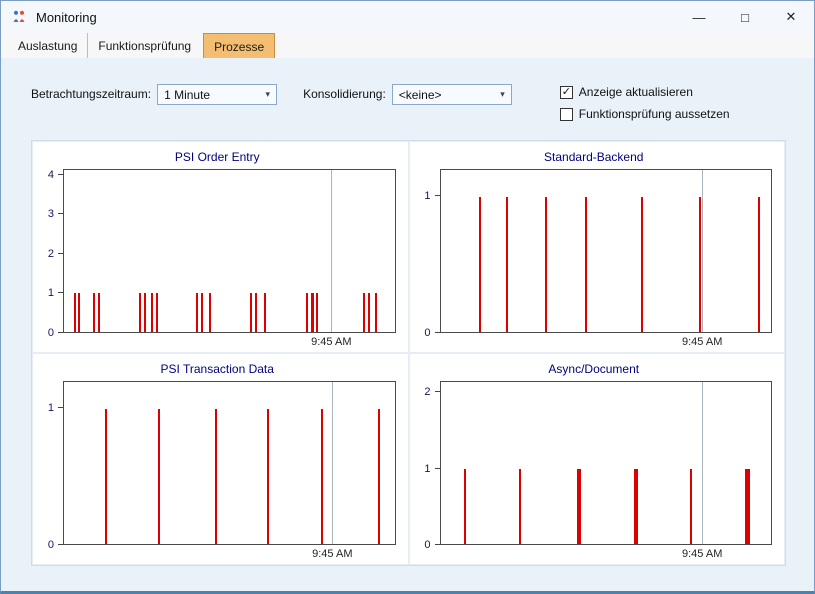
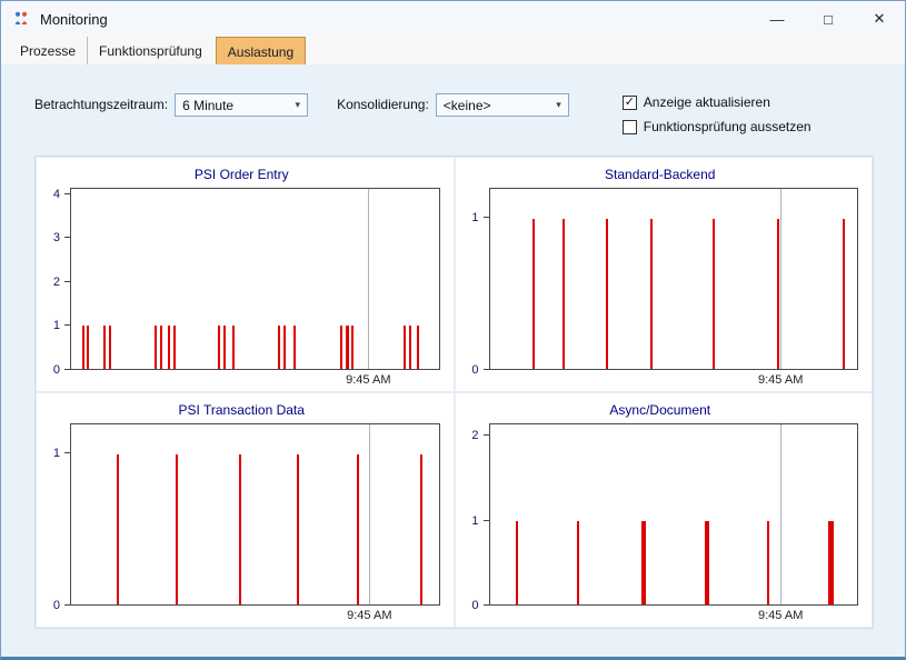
  Monitoring
  —
  □
  ✕
- Auslastung
+ Prozesse
  Funktionsprüfung
- Prozesse
+ Auslastung
  Betrachtungszeitraum:
- 1 Minute
+ 6 Minute
  ▾
  Konsolidierung:
  <keine>
  ▾
  ✓
  Anzeige aktualisieren
  Funktionsprüfung aussetzen
  PSI Order Entry
  0
  1
  2
  3
  4
  9:45 AM
  Standard-Backend
  0
  1
  9:45 AM
  PSI Transaction Data
  0
  1
  9:45 AM
  Async/Document
  0
  1
  2
  9:45 AM
